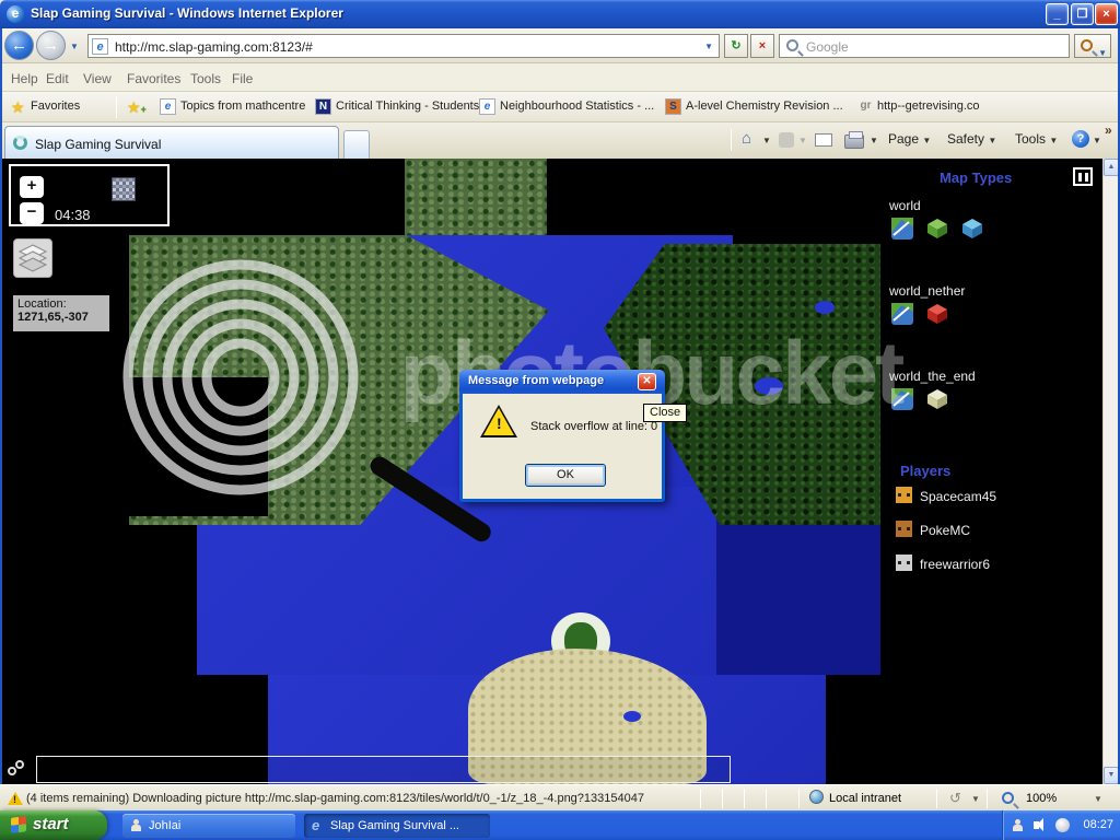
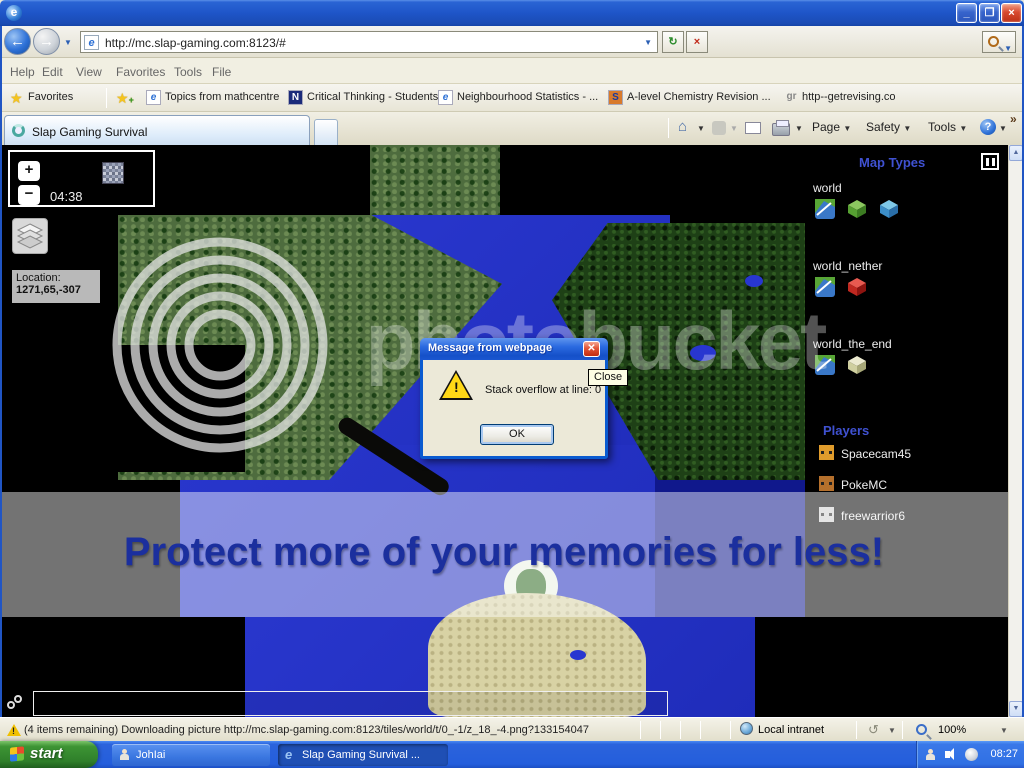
  e
- Slap Gaming Survival - Windows Internet Explorer
  _
  ❐
  ×
  ←
  →
  ▼
  e
  http://mc.slap-gaming.com:8123/#
  ▼
  ↻
  ×
- Google
  ▼
  Help
  Edit
  View
  Favorites
  Tools
  File
  ★
  Favorites
  ★+
  e
  Topics from mathcentre
  N
  Critical Thinking - Students
  e
  Neighbourhood Statistics - ...
  S
  A-level Chemistry Revision ...
  gr
  http--getrevising.co
  Slap Gaming Survival
  ⌂
  ▼
  ▼
  ▼
  Page ▼
  Safety ▼
  Tools ▼
  ?
  ▼
  »
  +
  −
  04:38
  Location:
  1271,65,-307
  Map Types
  world
  world_nether
  world_the_end
  Players
  Spacecam45
  PokeMC
  freewarrior6
+ Protect more of your memories for less!
  Message from webpage
  ✕
  !
  Stack overflow at line: 0
  OK
  Close
  (4 items remaining) Downloading picture http://mc.slap-gaming.com:8123/tiles/world/t/0_-1/z_18_-4.png?133154047
  Local intranet
  ↺
  ▼
  100%
  ▼
  start
  JohIai
  e
  Slap Gaming Survival ...
  08:27
